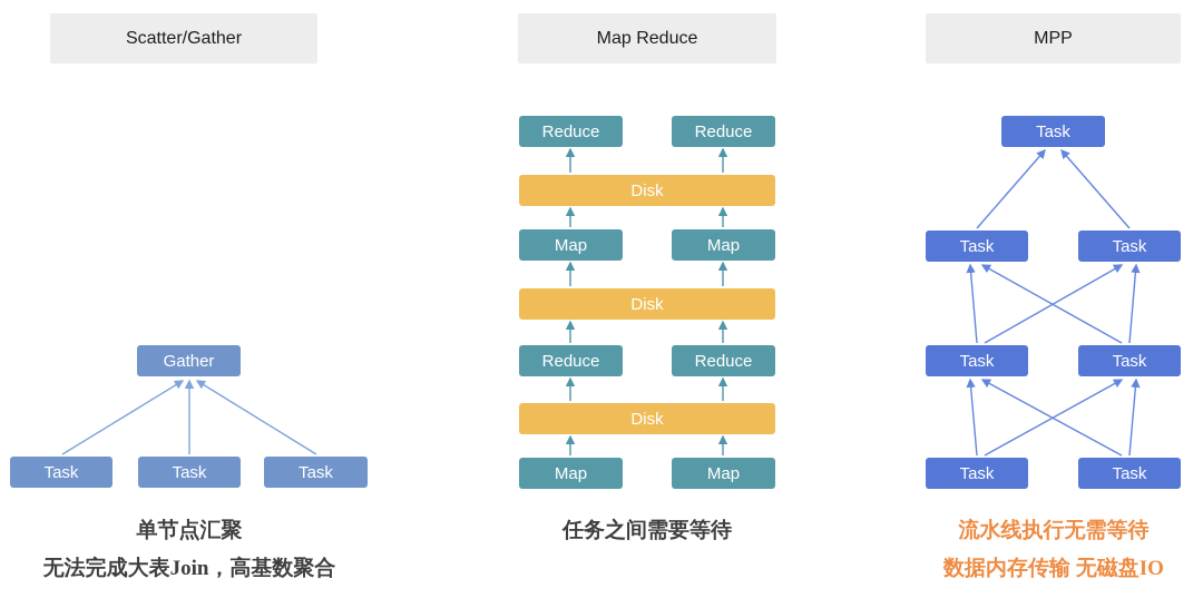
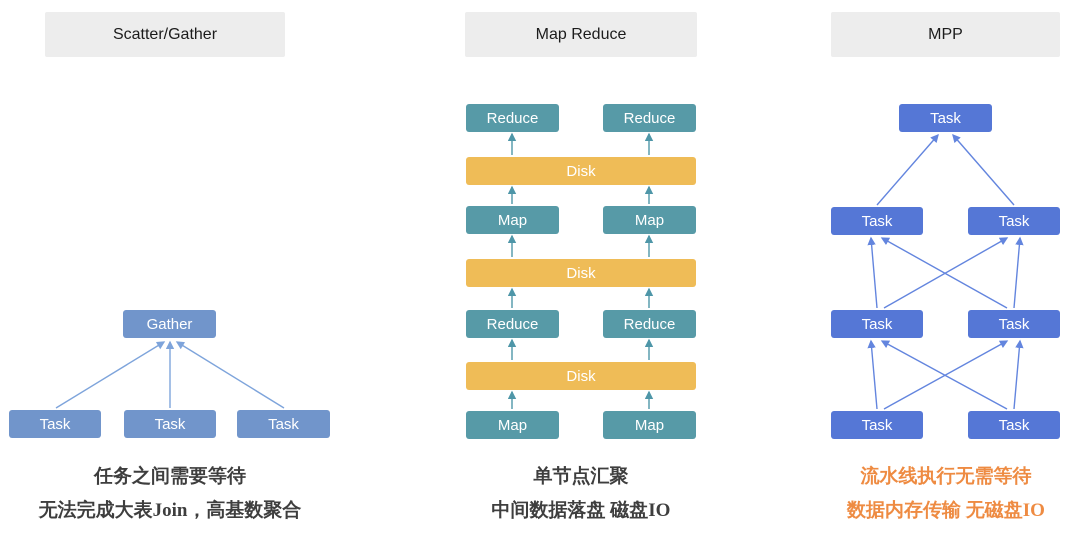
  Gather
  Task
  Task
  Task
  Reduce
  Reduce
  Disk
  Map
  Map
  Disk
  Reduce
  Reduce
  Disk
  Map
  Map
  Task
  Task
  Task
  Task
  Task
  Task
  Task
  Scatter/Gather
  Map Reduce
  MPP
- 单节点汇聚
+ 任务之间需要等待
  无法完成大表Join，高基数聚合
- 任务之间需要等待
+ 单节点汇聚
+ 中间数据落盘 磁盘IO
  流水线执行无需等待
  数据内存传输 无磁盘IO
